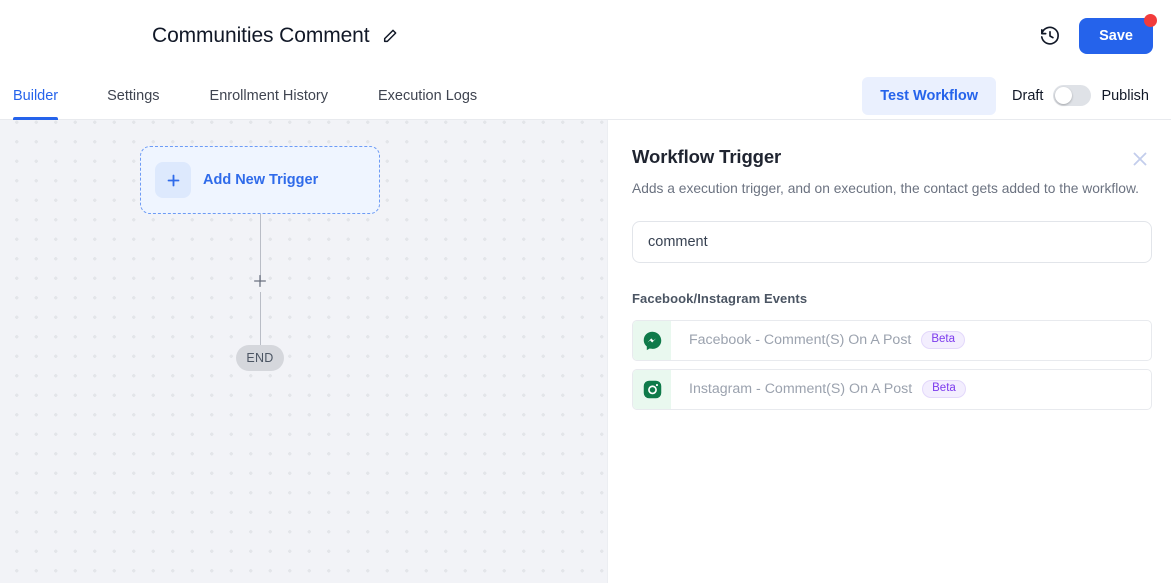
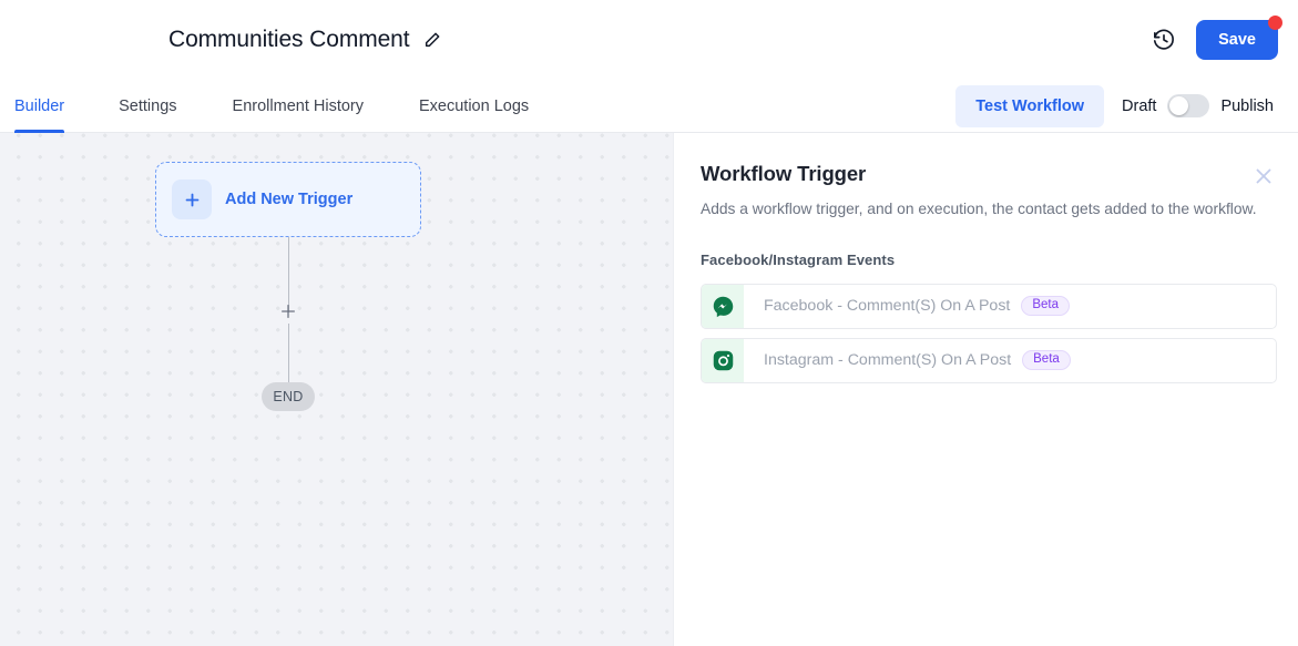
  Communities Comment
  Save
  Builder
  Settings
  Enrollment History
  Execution Logs
  Test Workflow
  Draft
  Publish
  Add New Trigger
  END
  Workflow Trigger
- Adds a execution trigger, and on execution, the contact gets added to the workflow.
+ Adds a workflow trigger, and on execution, the contact gets added to the workflow.
- comment
  Facebook/Instagram Events
  Facebook - Comment(S) On A Post
  Beta
  Instagram - Comment(S) On A Post
  Beta
